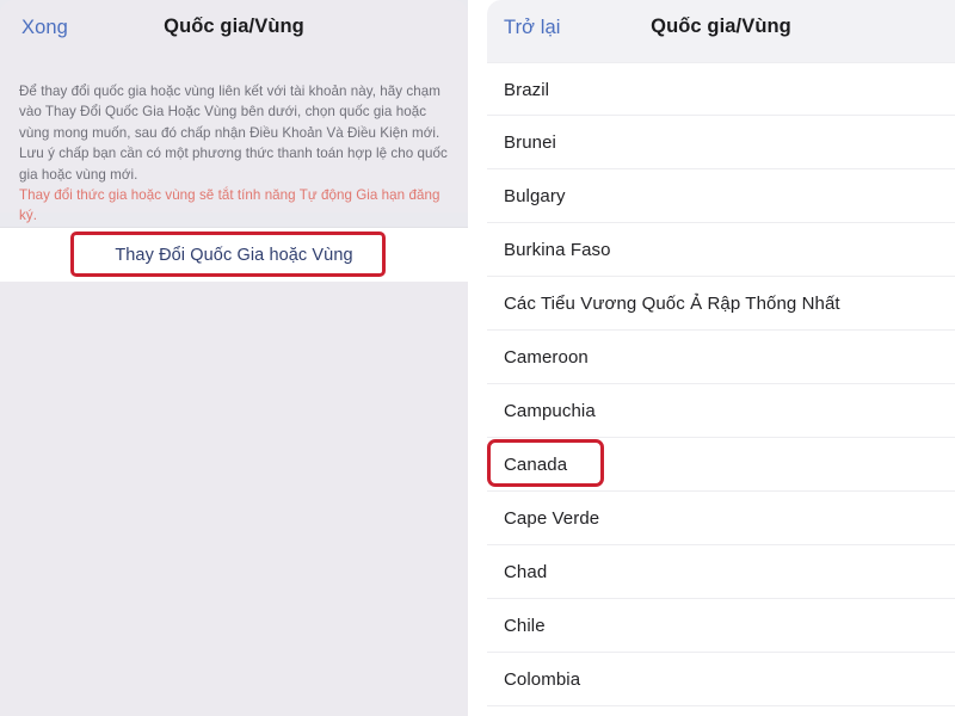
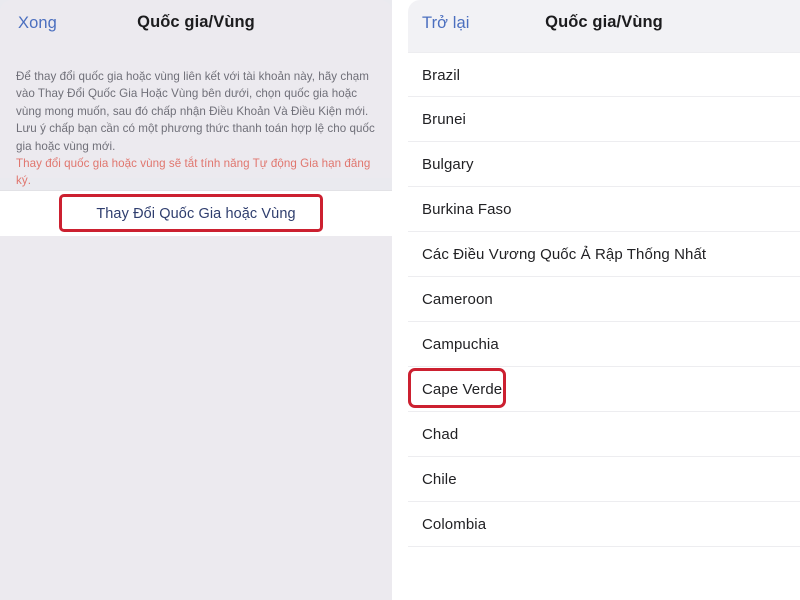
  Xong
  Quốc gia/Vùng
  Để thay đổi quốc gia hoặc vùng liên kết với tài khoản này, hãy chạm vào Thay Đổi Quốc Gia Hoặc Vùng bên dưới, chọn quốc gia hoặc vùng mong muốn, sau đó chấp nhận Điều Khoản Và Điều Kiện mới. Lưu ý chấp bạn cần có một phương thức thanh toán hợp lệ cho quốc gia hoặc vùng mới.
- Thay đổi thức gia hoặc vùng sẽ tắt tính năng Tự động Gia hạn đăng ký.
+ Thay đổi quốc gia hoặc vùng sẽ tắt tính năng Tự động Gia hạn đăng ký.
  Thay Đổi Quốc Gia hoặc Vùng
  Trở lại
  Quốc gia/Vùng
  Brazil
  Brunei
  Bulgary
  Burkina Faso
- Các Tiểu Vương Quốc Ả Rập Thống Nhất
+ Các Điều Vương Quốc Ả Rập Thống Nhất
  Cameroon
  Campuchia
- Canada
  Cape Verde
  Chad
  Chile
  Colombia
